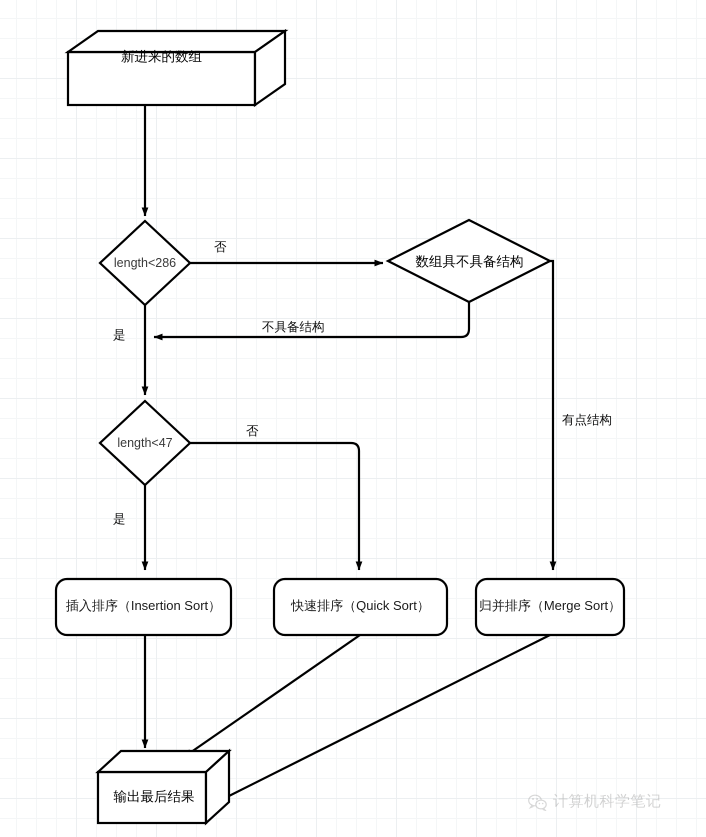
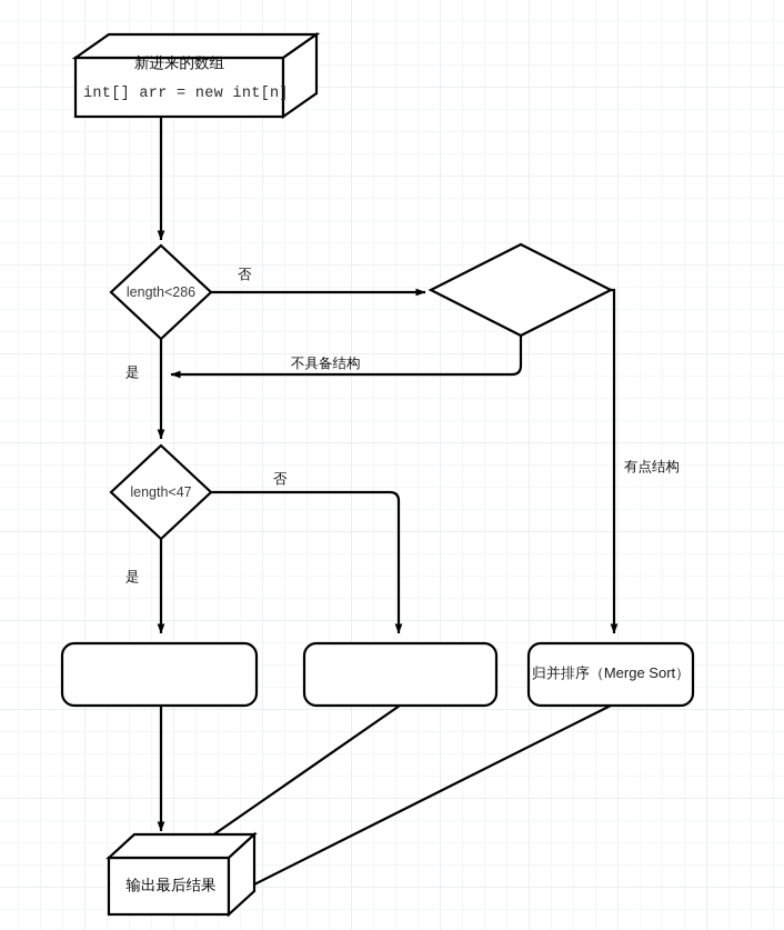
  新进来的数组
+ int[] arr = new int[n]
  length<286
- 数组具不具备结构
  length<47
  否
  是
  不具备结构
  有点结构
  否
  是
- 插入排序（Insertion Sort）
- 快速排序（Quick Sort）
  归并排序（Merge Sort）
  输出最后结果
- 计算机科学笔记
